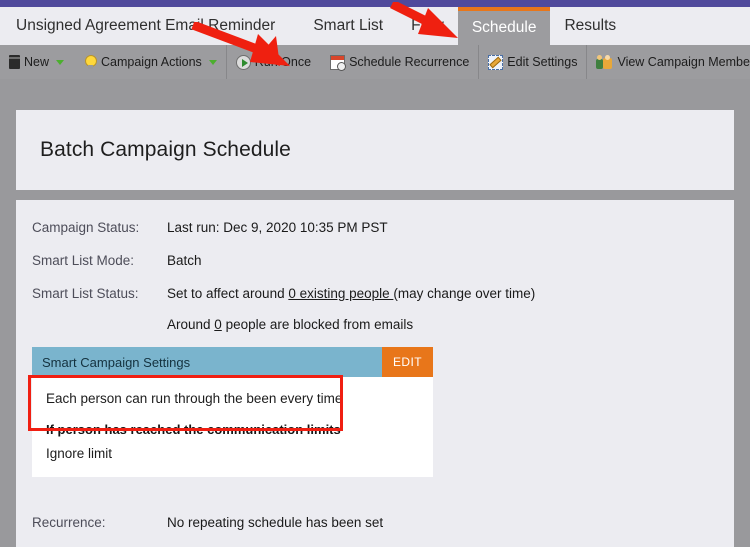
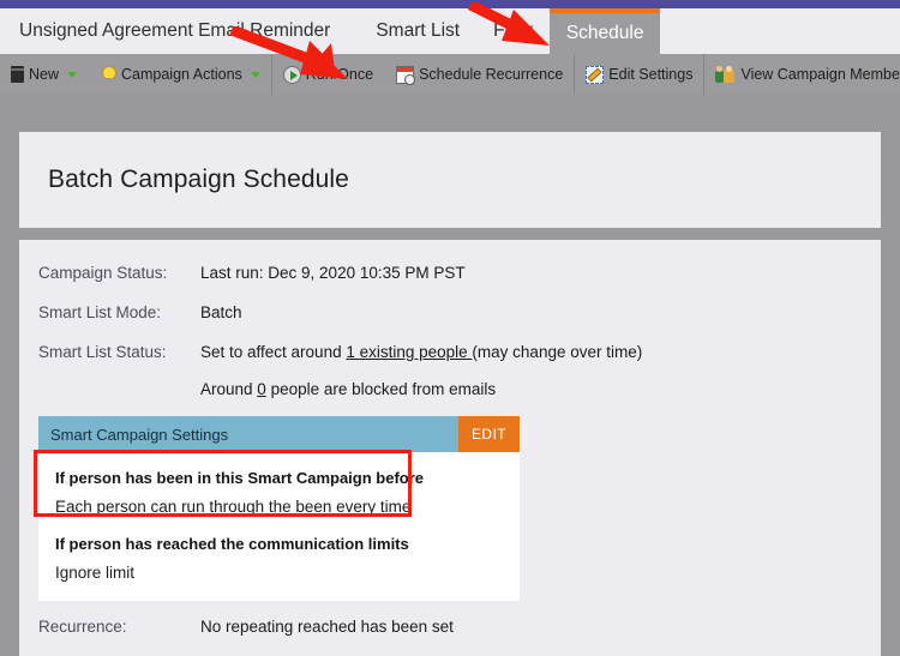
  Unsigned Agreement Ema Reminder
  Smart List
  Schedule
- Results
  New
  Campaign Actions
  Schedule Recurrence
  Edit Settings
  View Campaign Membe
  Batch Campaign Schedule
  Campaign Status:
  Last run: Dec 9, 2020 10:35 PM PST
  Smart List Mode:
  Batch
  Smart List Status:
- Set to affect around 0 existing people (may change over time)
+ Set to affect around 1 existing people (may change over time)
  Around 0 people are blocked from emails
  Smart Campaign Settings
  EDIT
+ If person has been in this Smart Campaign before
  Each person can run through the been every time
  If person has reached the communication limits
  Ignore limit
  Recurrence:
- No repeating schedule has been set
+ No repeating reached has been set
